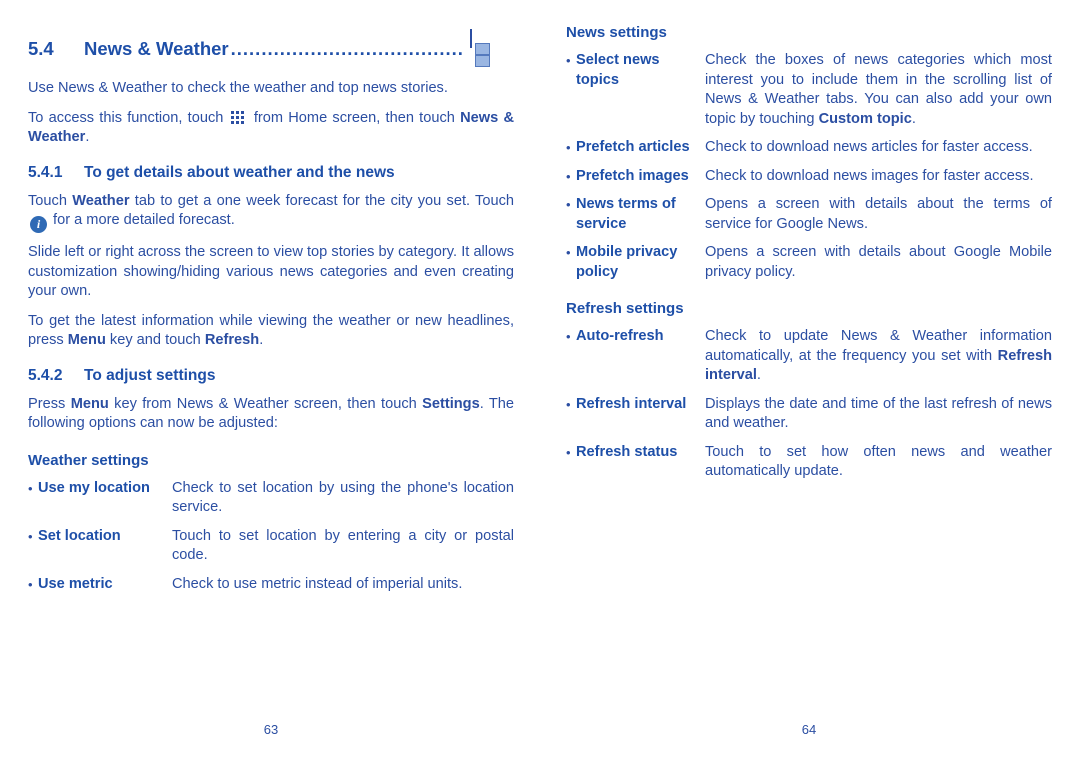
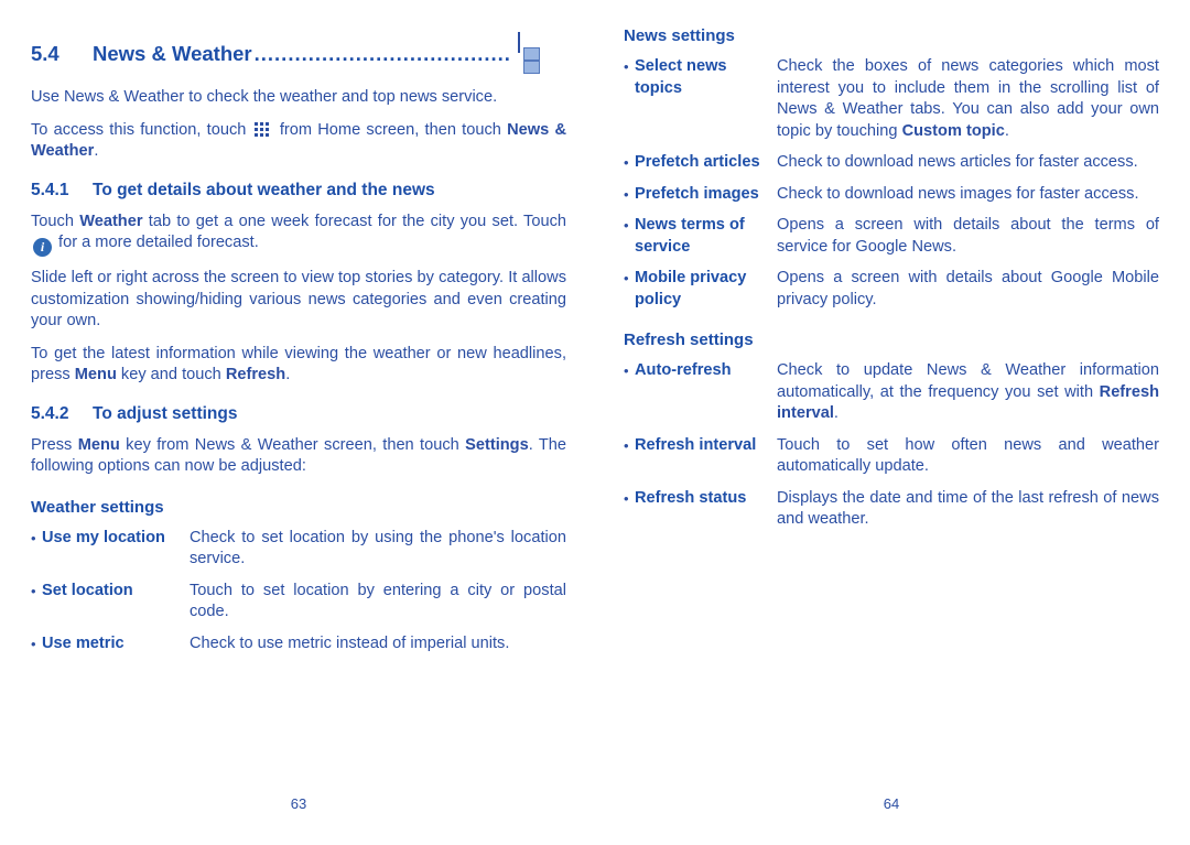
  5.4
  News & Weather
  ......................................
- Use News & Weather to check the weather and top news stories.
+ Use News & Weather to check the weather and top news service.
  To access this function, touch from Home screen, then touch News & Weather.
  5.4.1
  To get details about weather and the news
  Touch Weather tab to get a one week forecast for the city you set. Touch i for a more detailed forecast.
  Slide left or right across the screen to view top stories by category. It allows customization showing/hiding various news categories and even creating your own.
  To get the latest information while viewing the weather or new headlines, press Menu key and touch Refresh.
  5.4.2
  To adjust settings
  Press Menu key from News & Weather screen, then touch Settings. The following options can now be adjusted:
  Weather settings
  •
  Use my location
  Check to set location by using the phone's location service.
  •
  Set location
  Touch to set location by entering a city or postal code.
  •
  Use metric
  Check to use metric instead of imperial units.
  63
  News settings
  •
  Select news topics
  Check the boxes of news categories which most interest you to include them in the scrolling list of News & Weather tabs. You can also add your own topic by touching Custom topic.
  •
  Prefetch articles
  Check to download news articles for faster access.
  •
  Prefetch images
  Check to download news images for faster access.
  •
  News terms of service
  Opens a screen with details about the terms of service for Google News.
  •
  Mobile privacy policy
  Opens a screen with details about Google Mobile privacy policy.
  Refresh settings
  •
  Auto-refresh
  Check to update News & Weather information automatically, at the frequency you set with Refresh interval.
  •
  Refresh interval
- Displays the date and time of the last refresh of news and weather.
+ Touch to set how often news and weather automatically update.
  •
  Refresh status
- Touch to set how often news and weather automatically update.
+ Displays the date and time of the last refresh of news and weather.
  64
